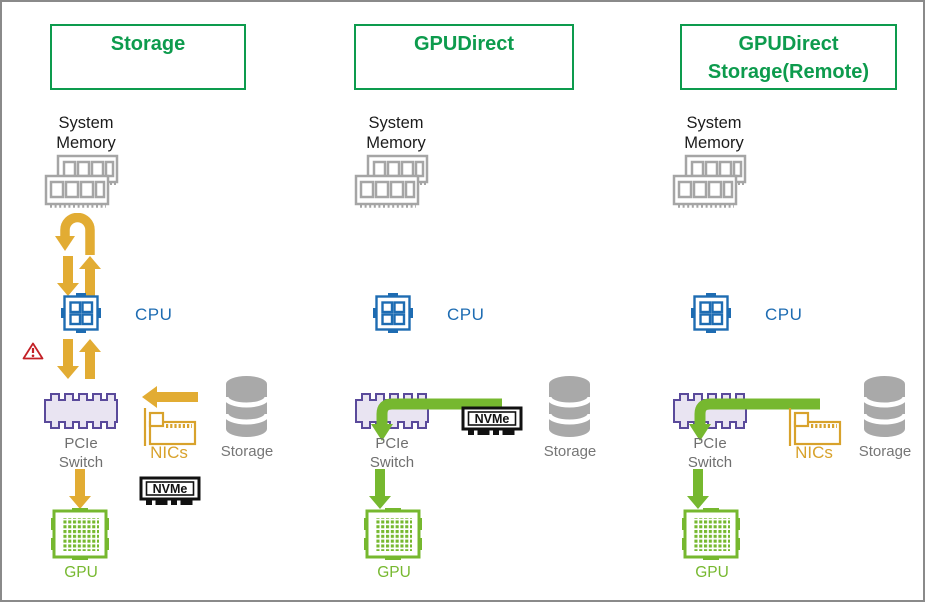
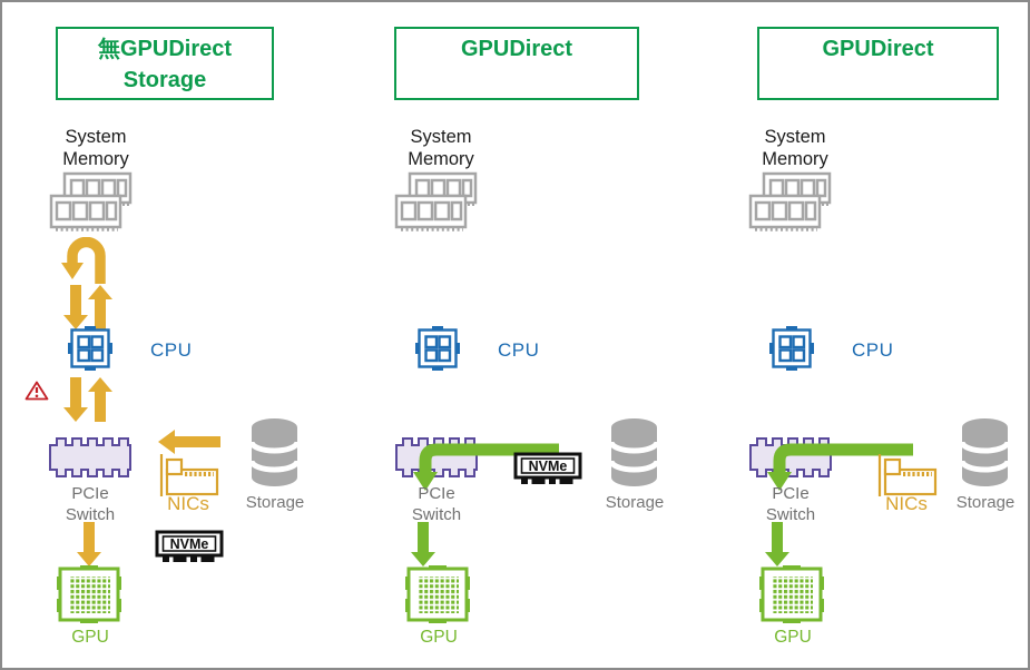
+ 無GPUDirect
  Storage
  System
  Memory
  CPU
  PCIe
  Switch
  NICs
  Storage
  NVMe
  GPU
  GPUDirect
  System
  Memory
  CPU
  PCIe
  Switch
  NVMe
  Storage
  GPU
  GPUDirect
- Storage(Remote)
  System
  Memory
  CPU
  PCIe
  Switch
  NICs
  Storage
  GPU
